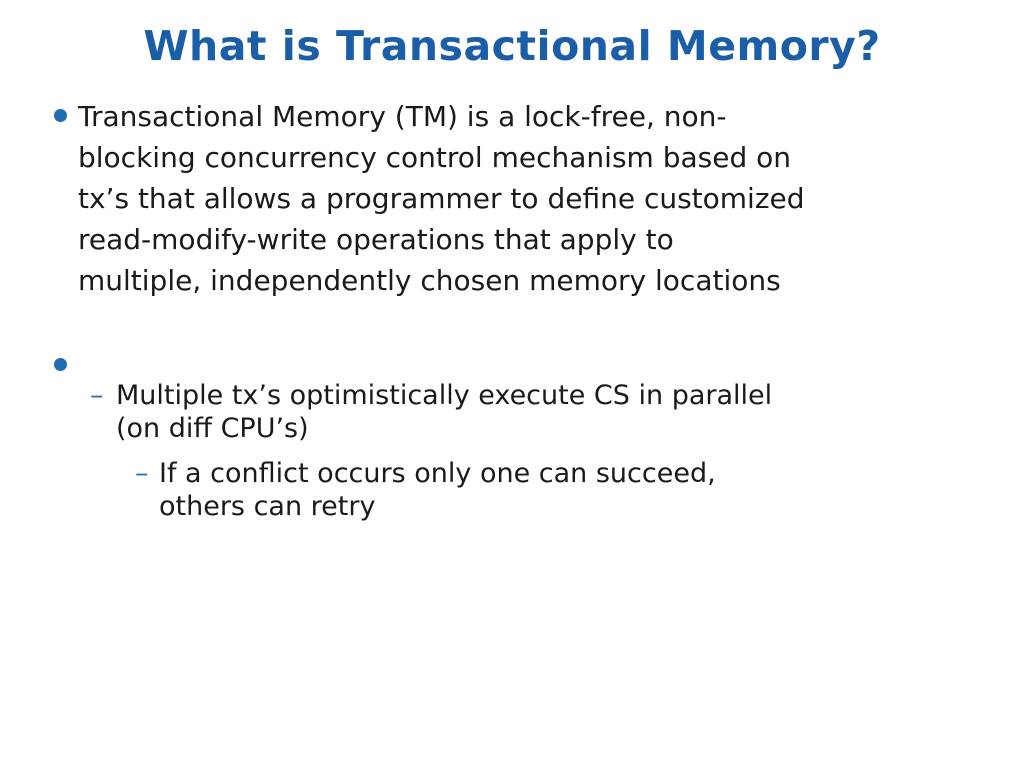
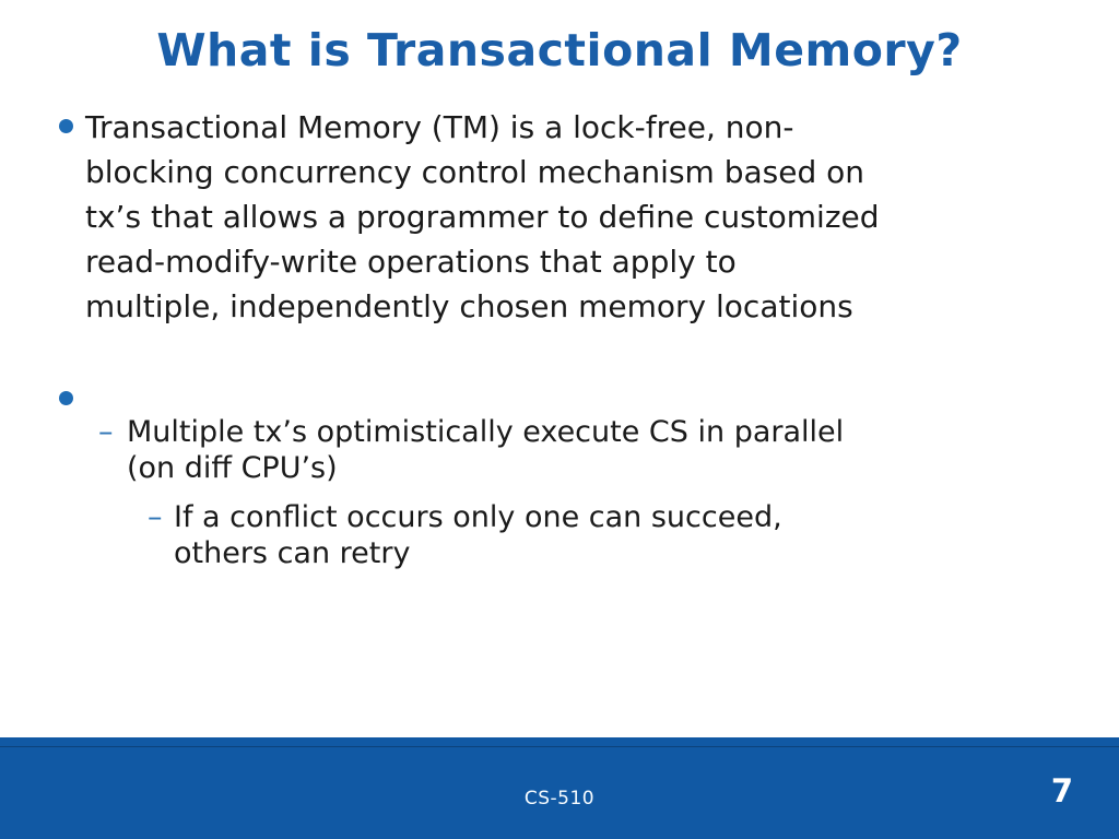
  What is Transactional Memory?
  Transactional Memory (TM) is a lock-free, non-
  blocking concurrency control mechanism based on
  tx’s that allows a programmer to define customized
  read-modify-write operations that apply to
  multiple, independently chosen memory locations
  –
  Multiple tx’s optimistically execute CS in parallel
  (on diff CPU’s)
  –
  If a conflict occurs only one can succeed,
  others can retry
+ CS-510
+ 7
